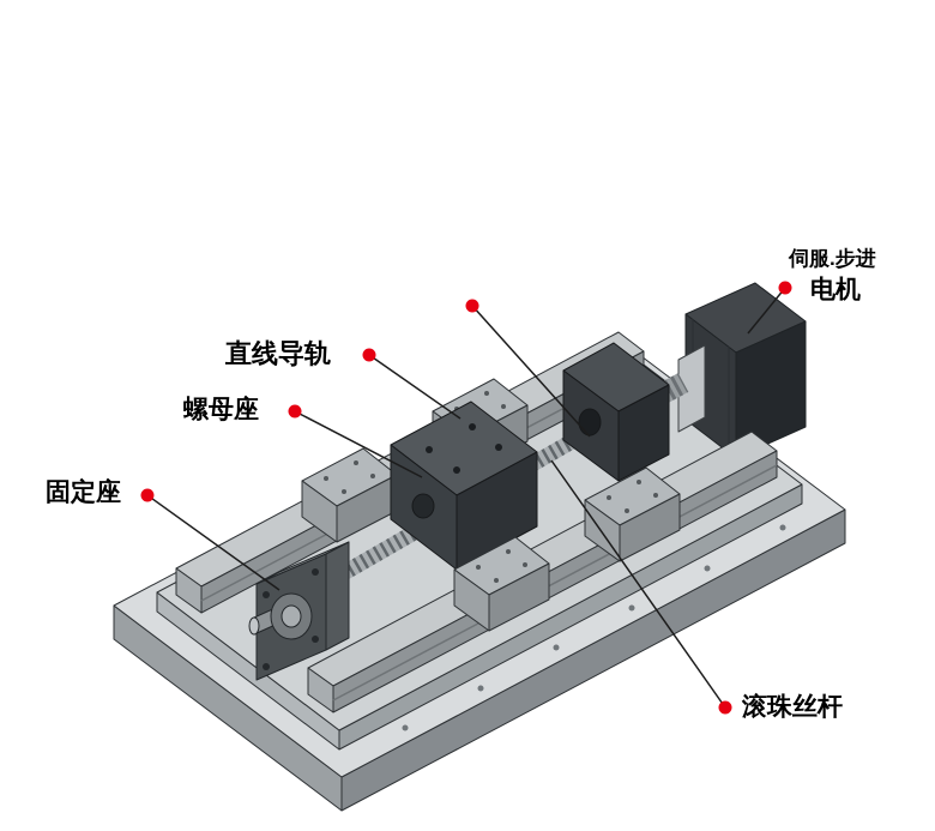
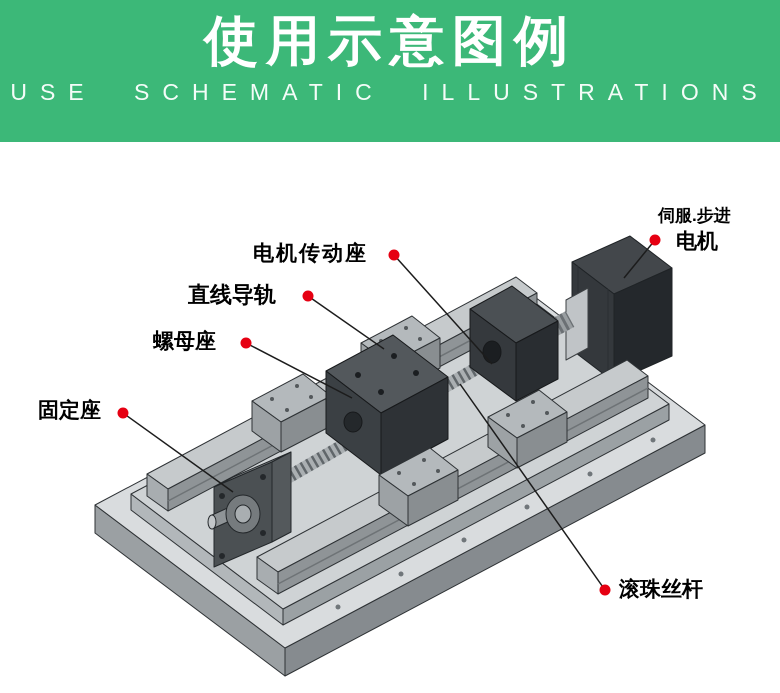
+ 使用示意图例
+ USE SCHEMATIC ILLUSTRATIONS
+ 电机传动座
  直线导轨
  螺母座
  固定座
  伺服.步进
  电机
  滚珠丝杆
